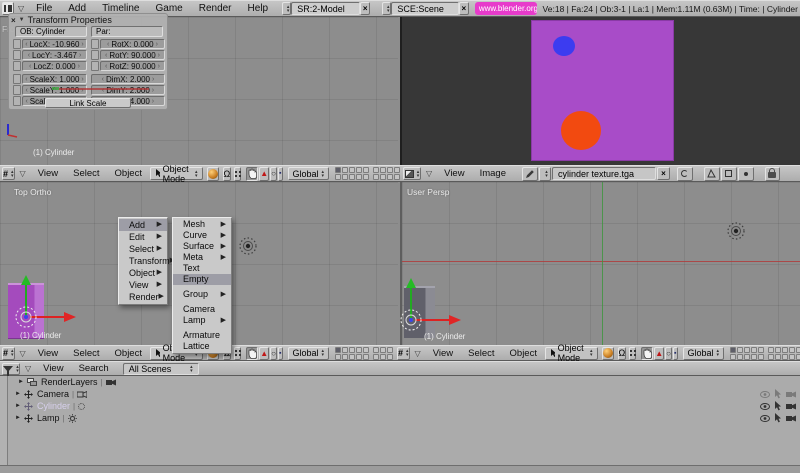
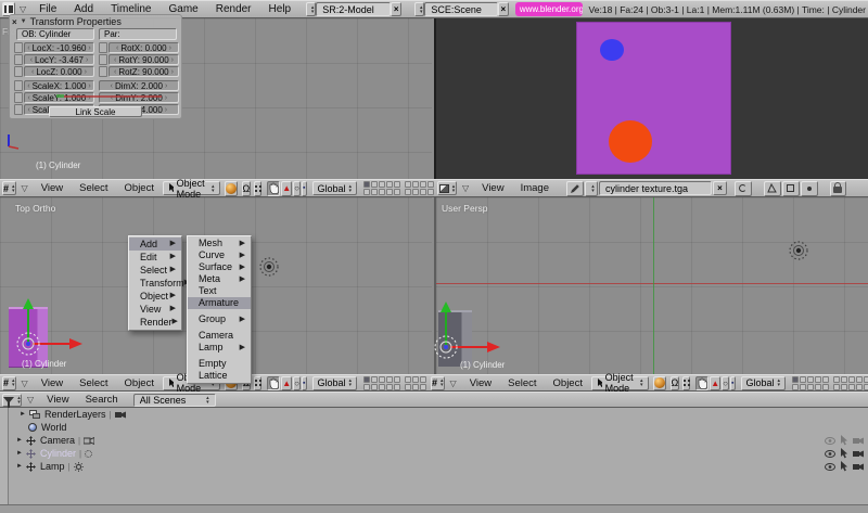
  ▽
  File
  Add
  Timeline
  Game
  Render
  Help
  SR:2-Model
  ×
  SCE:Scene
  ×
  www.blender.org
  Ve:18 | Fa:24 | Ob:3-1 | La:1 | Mem:1.11M (0.63M) | Time: | Cylinder
  (1) Cylinder
  ×
  Transform Properties
  OB: Cylinder
  Par:
  LocX:
  -10.960
  RotX:
  0.000
  LocY:
  -3.467
  RotY:
  90.000
  LocZ:
  0.000
  RotZ:
  90.000
  ScaleX:
  1.000
  DimX:
  2.000
  ScaleY:
  1.000
  DimY:
  2.000
  4.000
  Link Scale
  #
  ▽
  View
  Select
  Object
  Object Mode
  Ω
  ▲
  ○
  Global
  ▽
  View
  Image
  cylinder texture.tga
  ×
  Top Ortho
  (1) Cylinder
  User Persp
  (1) Cylinder
  Add
  Edit
  Select
  Transform
  Object
  View
  Render
  Mesh
  Curve
  Surface
  Meta
  Text
- Empty
+ Armature
  Group
  Camera
  Lamp
- Armature
+ Empty
  Lattice
  #
  ▽
  View
  Select
  Object
  ▲
  ○
  Global
  #
  ▽
  View
  Select
  Object
  Object Mode
  Ω
  ▲
  ○
  Global
  ▽
  View
  Search
  All Scenes
  RenderLayers
  |
+ World
  Camera
  |
  Cylinder
  |
  Lamp
  |
